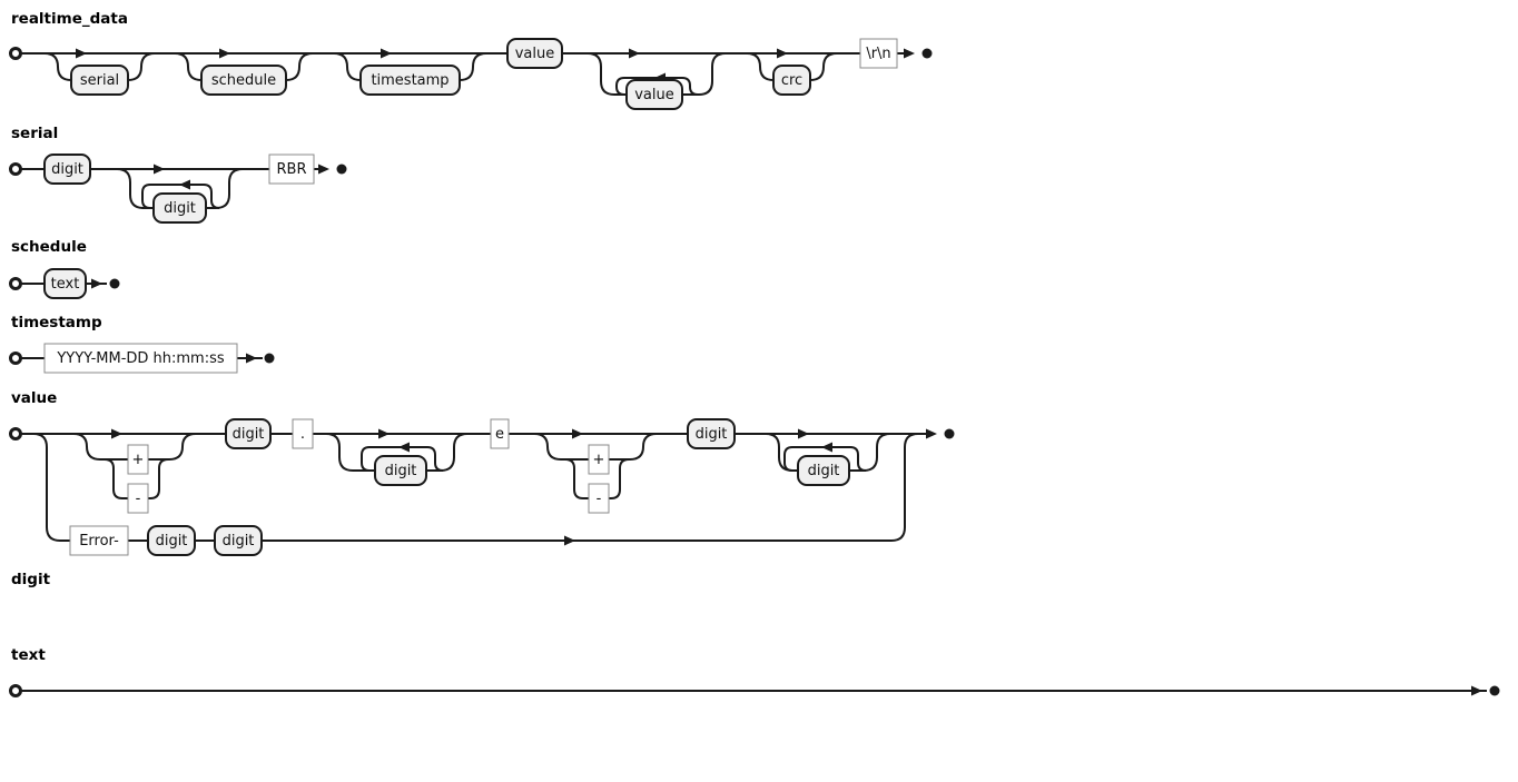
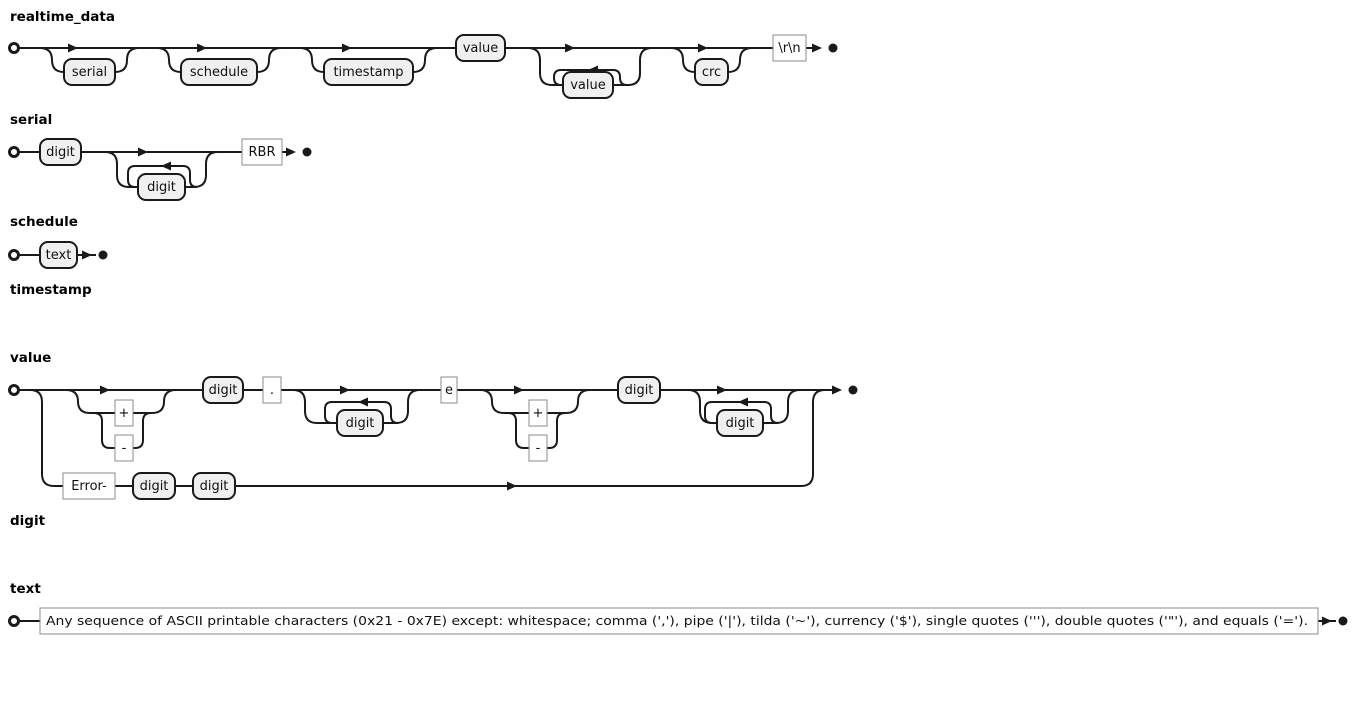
  realtime_data
  serial
  schedule
  timestamp
  value
  digit
  text
  serial
  schedule
  timestamp
  value
  value
  crc
  \r\n
  digit
  digit
  RBR
  text
- YYYY-MM-DD hh:mm:ss
  Error-
  digit
  digit
  +
  -
  digit
  .
  digit
  e
  +
  -
  digit
  digit
+ Any sequence of ASCII printable characters (0x21 - 0x7E) except: whitespace; comma (','), pipe ('|'), tilda ('~'), currency ('$'), single quotes ('''), double quotes ('"'), and equals ('=').
